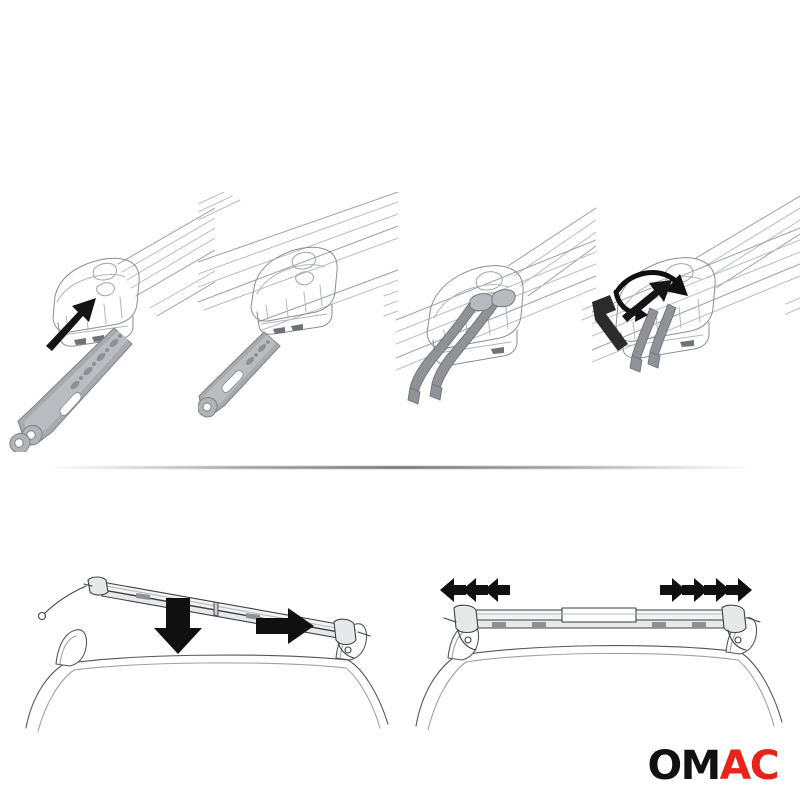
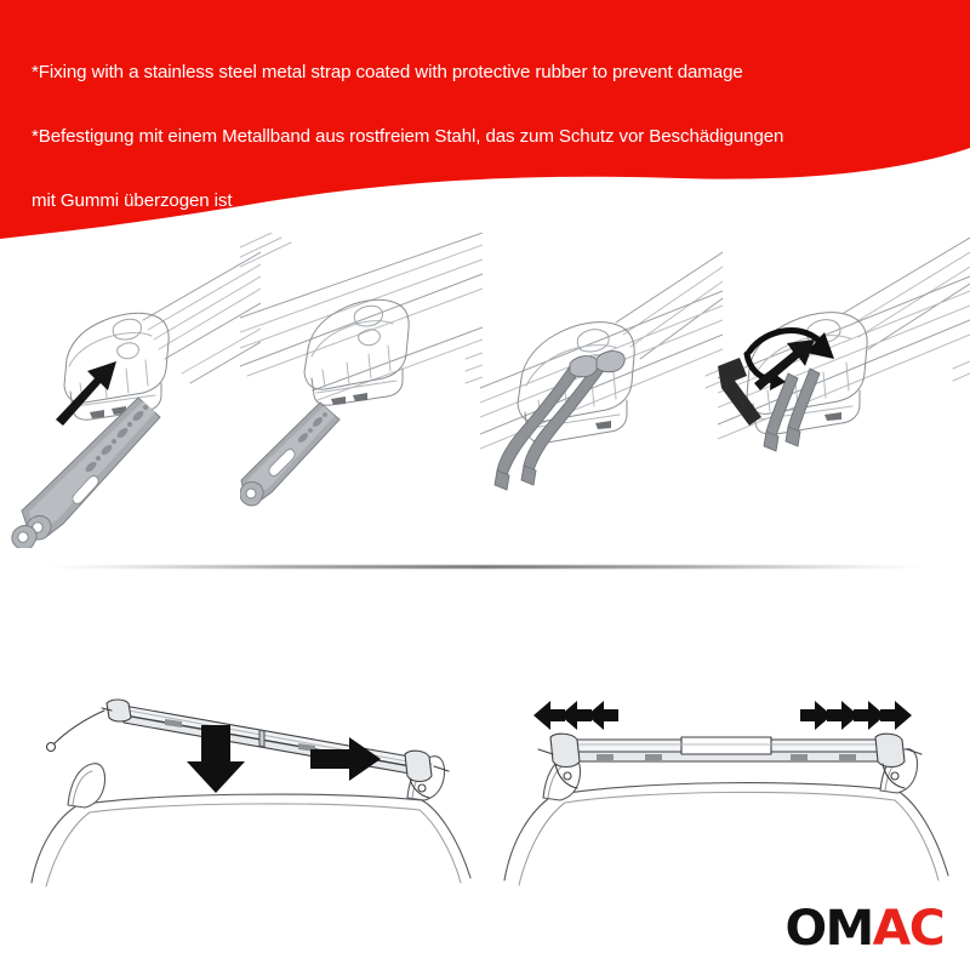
+ *Fixing with a stainless steel metal strap coated with protective rubber to prevent damage
+ *Befestigung mit einem Metallband aus rostfreiem Stahl, das zum Schutz vor Beschädigungen
+ mit Gummi überzogen ist
  OMAC
